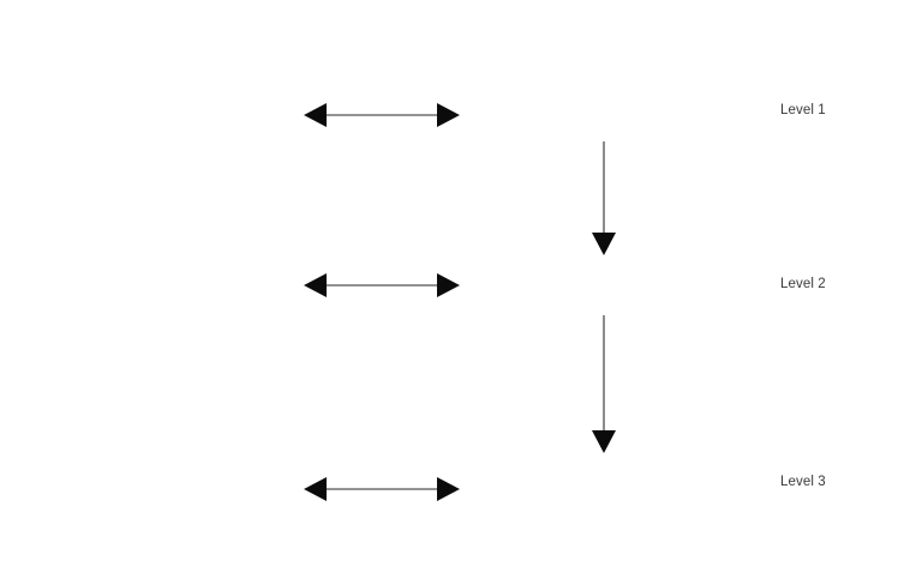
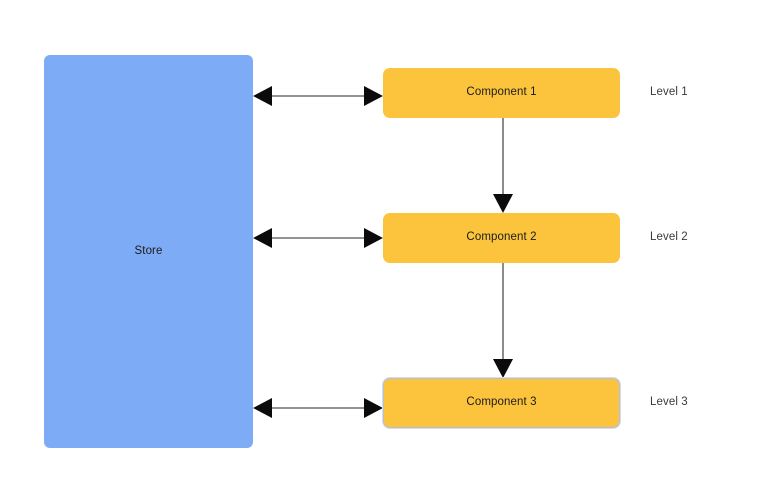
+ Store
+ Component 1
+ Component 2
+ Component 3
  Level 1
  Level 2
  Level 3
